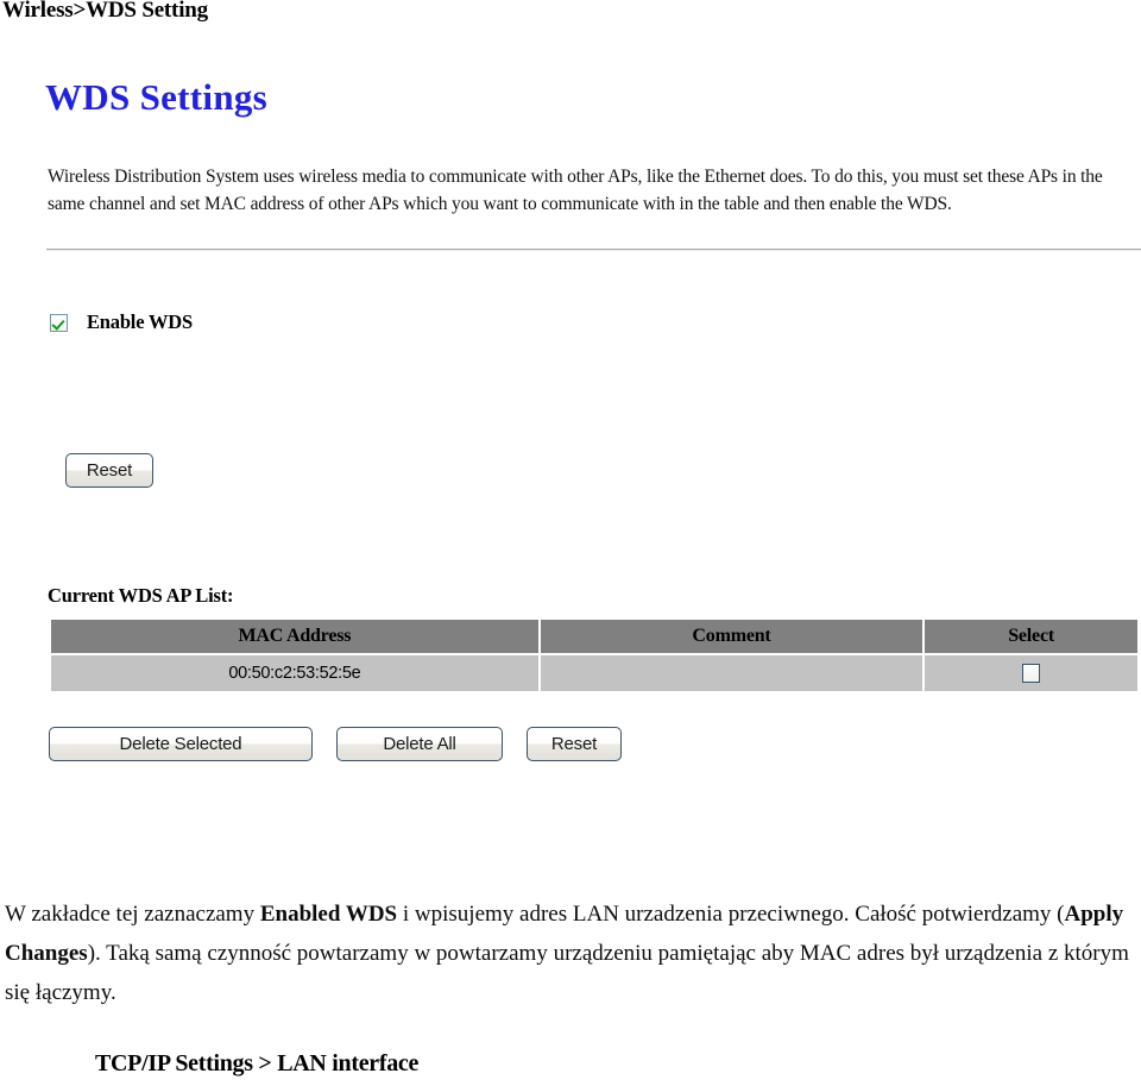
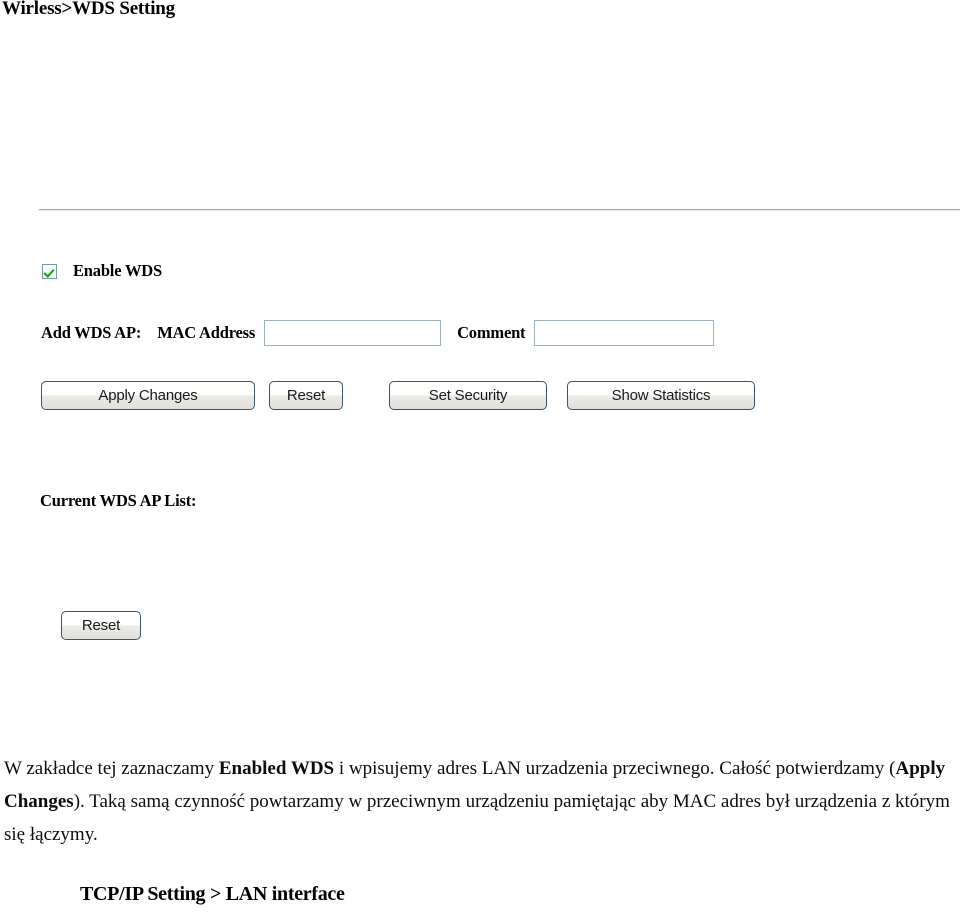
  Wirless>WDS Setting
- WDS Settings
- Wireless Distribution System uses wireless media to communicate with other APs, like the Ethernet does. To do this, you must set these APs in the same channel and set MAC address of other APs which you want to communicate with in the table and then enable the WDS.
  Enable WDS
+ Add WDS AP:
+ MAC Address
+ Comment
+ Apply Changes
  Reset
+ Set Security
+ Show Statistics
  Current WDS AP List:
- MAC Address	Comment	Select
- 00:50:c2:53:52:5e
- Delete Selected
- Delete All
  Reset
- W zakładce tej zaznaczamy Enabled WDS i wpisujemy adres LAN urzadzenia przeciwnego. Całość potwierdzamy (Apply Changes). Taką samą czynność powtarzamy w powtarzamy urządzeniu pamiętając aby MAC adres był urządzenia z którym się łączymy.
+ W zakładce tej zaznaczamy Enabled WDS i wpisujemy adres LAN urzadzenia przeciwnego. Całość potwierdzamy (Apply Changes). Taką samą czynność powtarzamy w przeciwnym urządzeniu pamiętając aby MAC adres był urządzenia z którym się łączymy.
- TCP/IP Settings > LAN interface
+ TCP/IP Setting > LAN interface
